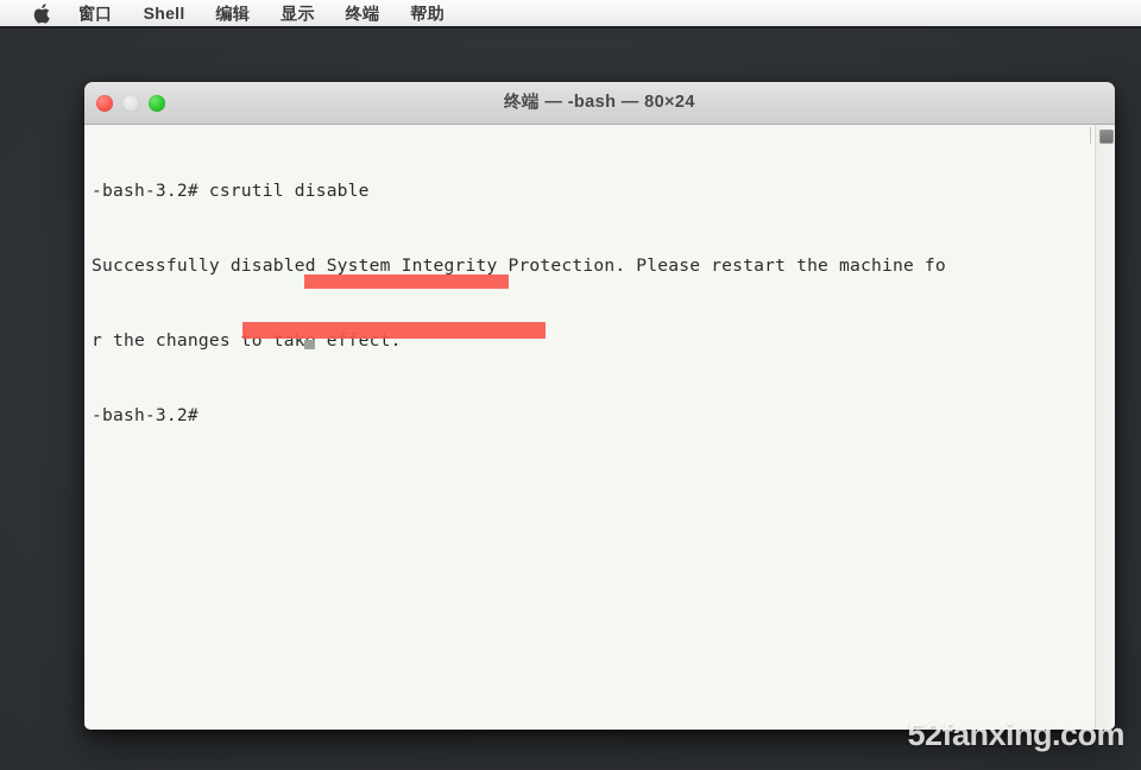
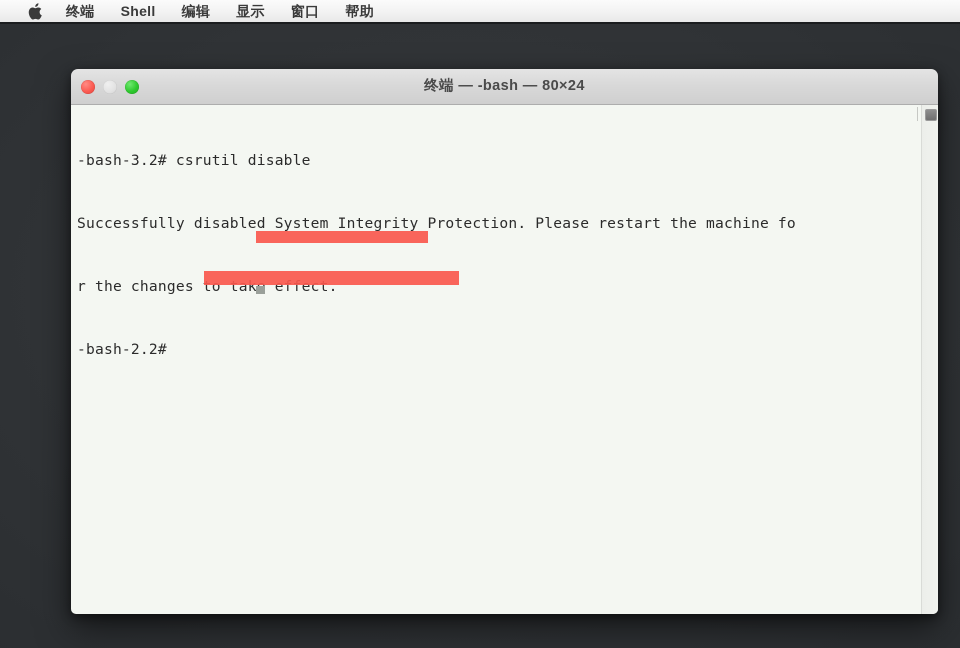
- 窗口
+ 终端
  Shell
  编辑
  显示
- 终端
+ 窗口
  帮助
  终端 — -bash — 80×24
  -bash-3.2# csrutil disable
  Successfully disabled System Integrity Protection. Please restart the machine fo
  r the changes to tak effect.
- -bash-3.2#
+ -bash-2.2#
- 52fanxing.com
